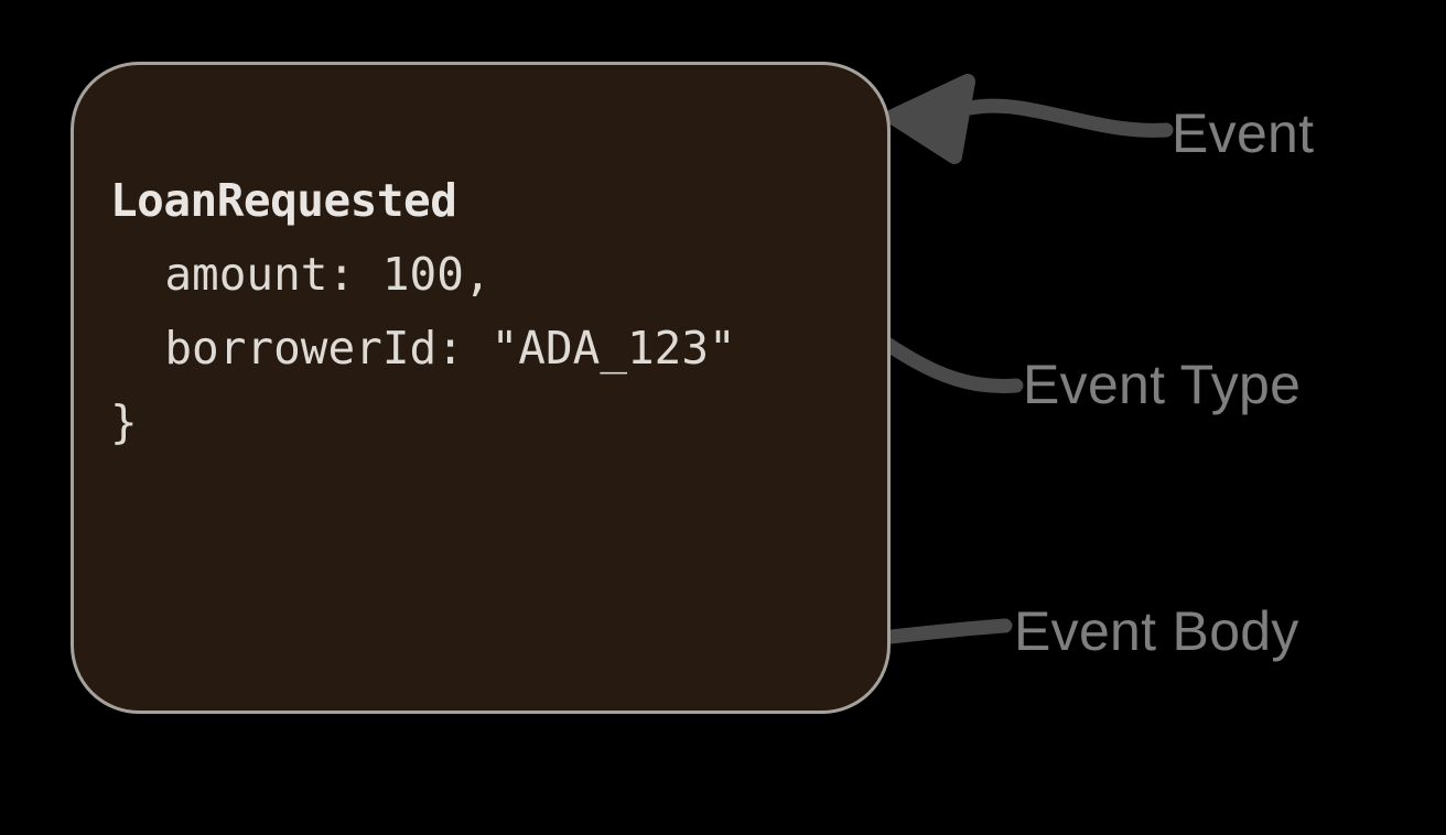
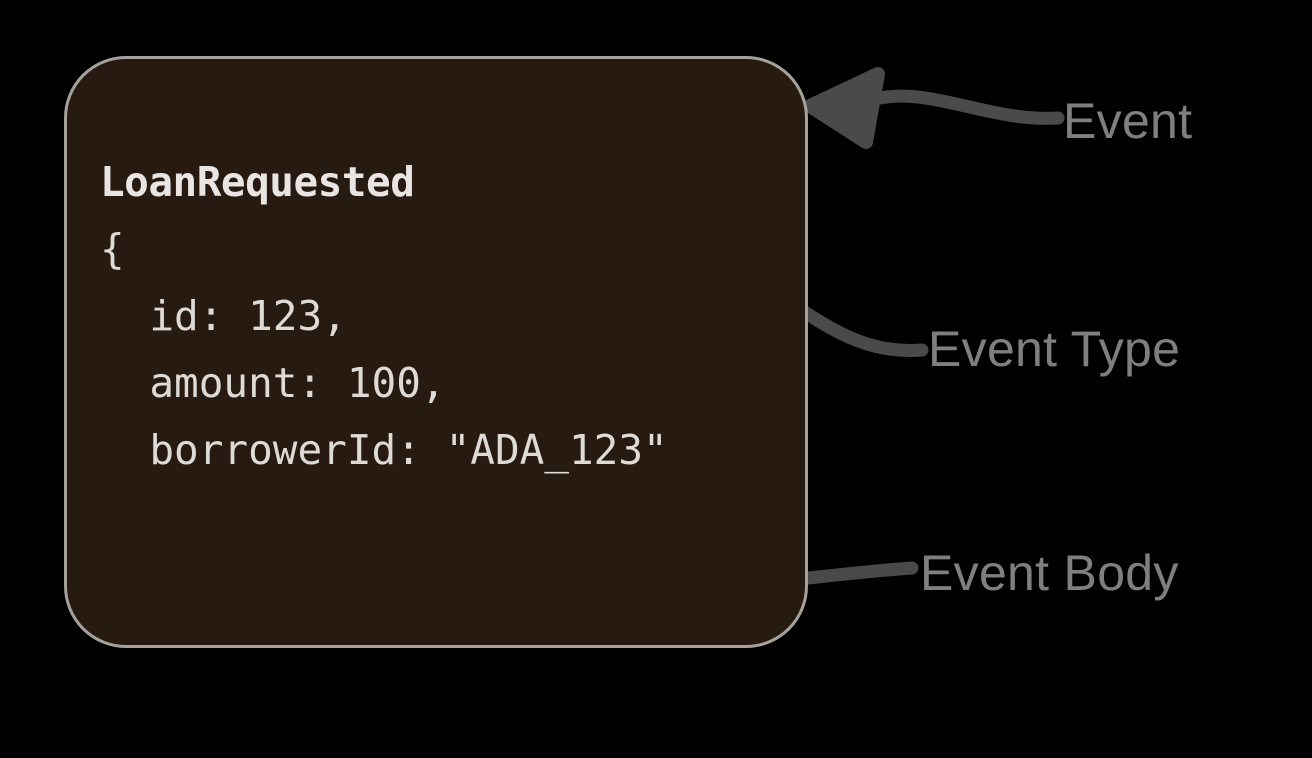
  LoanRequested
+ {
+ id: 123,
  amount: 100,
  borrowerId: "ADA_123"
- }
  Event
  Event Type
  Event Body
